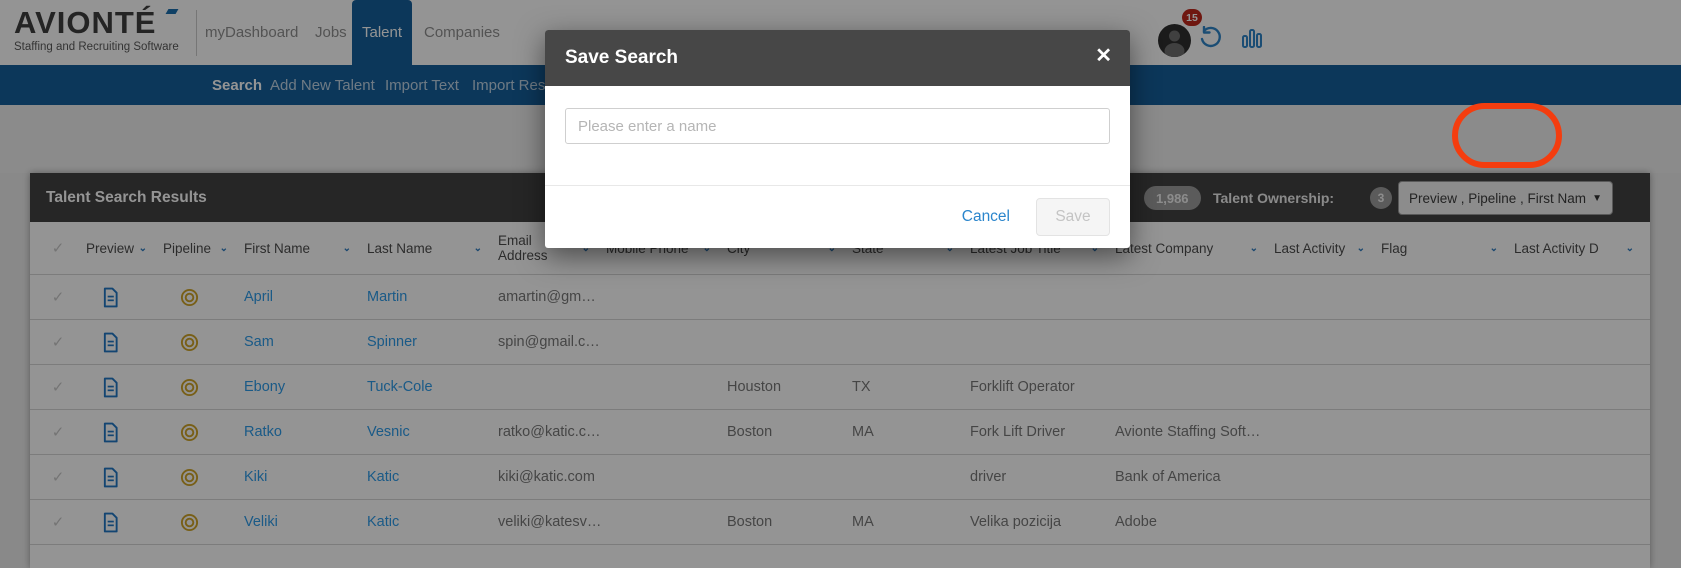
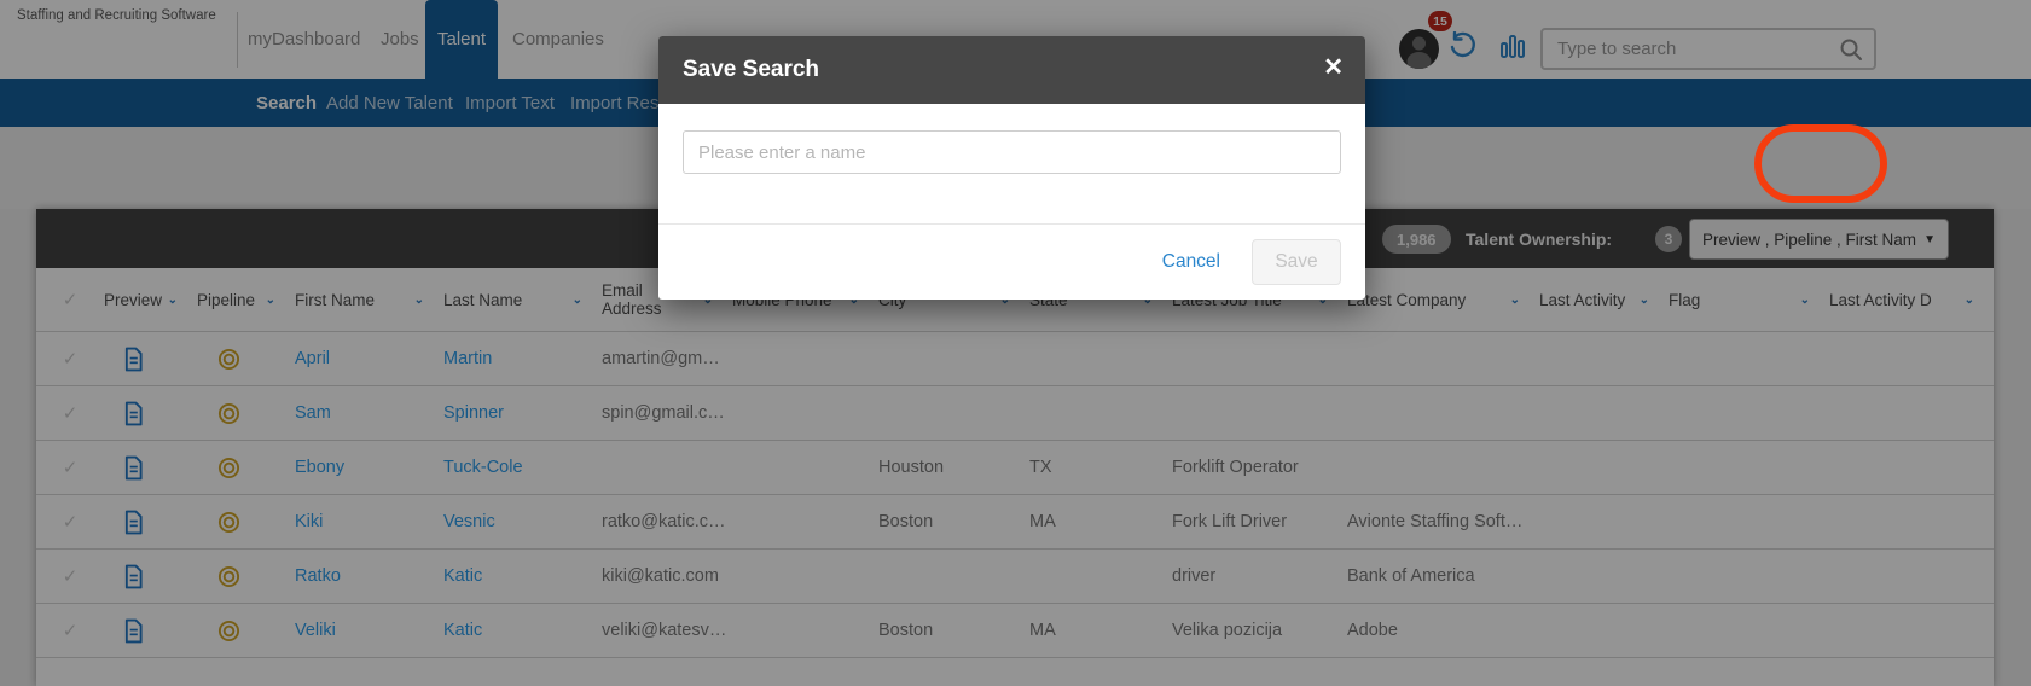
- AVIONTÉ
  Staffing and Recruiting Software
  myDashboard
  Jobs
  Talent
  Companies
  15
+ Type to search
  Search
  Add New Talent
  Import Text
  Import Res
- Talent Search Results
  1,986
  Talent Ownership:
  3
  Preview , Pipeline , First Nam
  ▼
  ✓
  Preview
  ⌄
  Pipeline
  ⌄
  First Name
  ⌄
  Last Name
  ⌄
  Email Address
  ⌄
  Mobile Phone
  ⌄
  City
  ⌄
  State
  ⌄
  Latest Job Title
  ⌄
  Latest Company
  ⌄
  Last Activity
  ⌄
  Flag
  ⌄
  Last Activity D
  ⌄
  ✓
  April
  Martin
  amartin@gm…
  ✓
  Sam
  Spinner
  spin@gmail.c…
  ✓
  Ebony
  Tuck-Cole
  Houston
  TX
  Forklift Operator
  ✓
- Ratko
+ Kiki
  Vesnic
  ratko@katic.c…
  Boston
  MA
  Fork Lift Driver
  Avionte Staffing Soft…
  ✓
- Kiki
+ Ratko
  Katic
  kiki@katic.com
  driver
  Bank of America
  ✓
  Veliki
  Katic
  veliki@katesv…
  Boston
  MA
  Velika pozicija
  Adobe
  Save Search
  ✕
  Please enter a name
  Cancel
  Save
